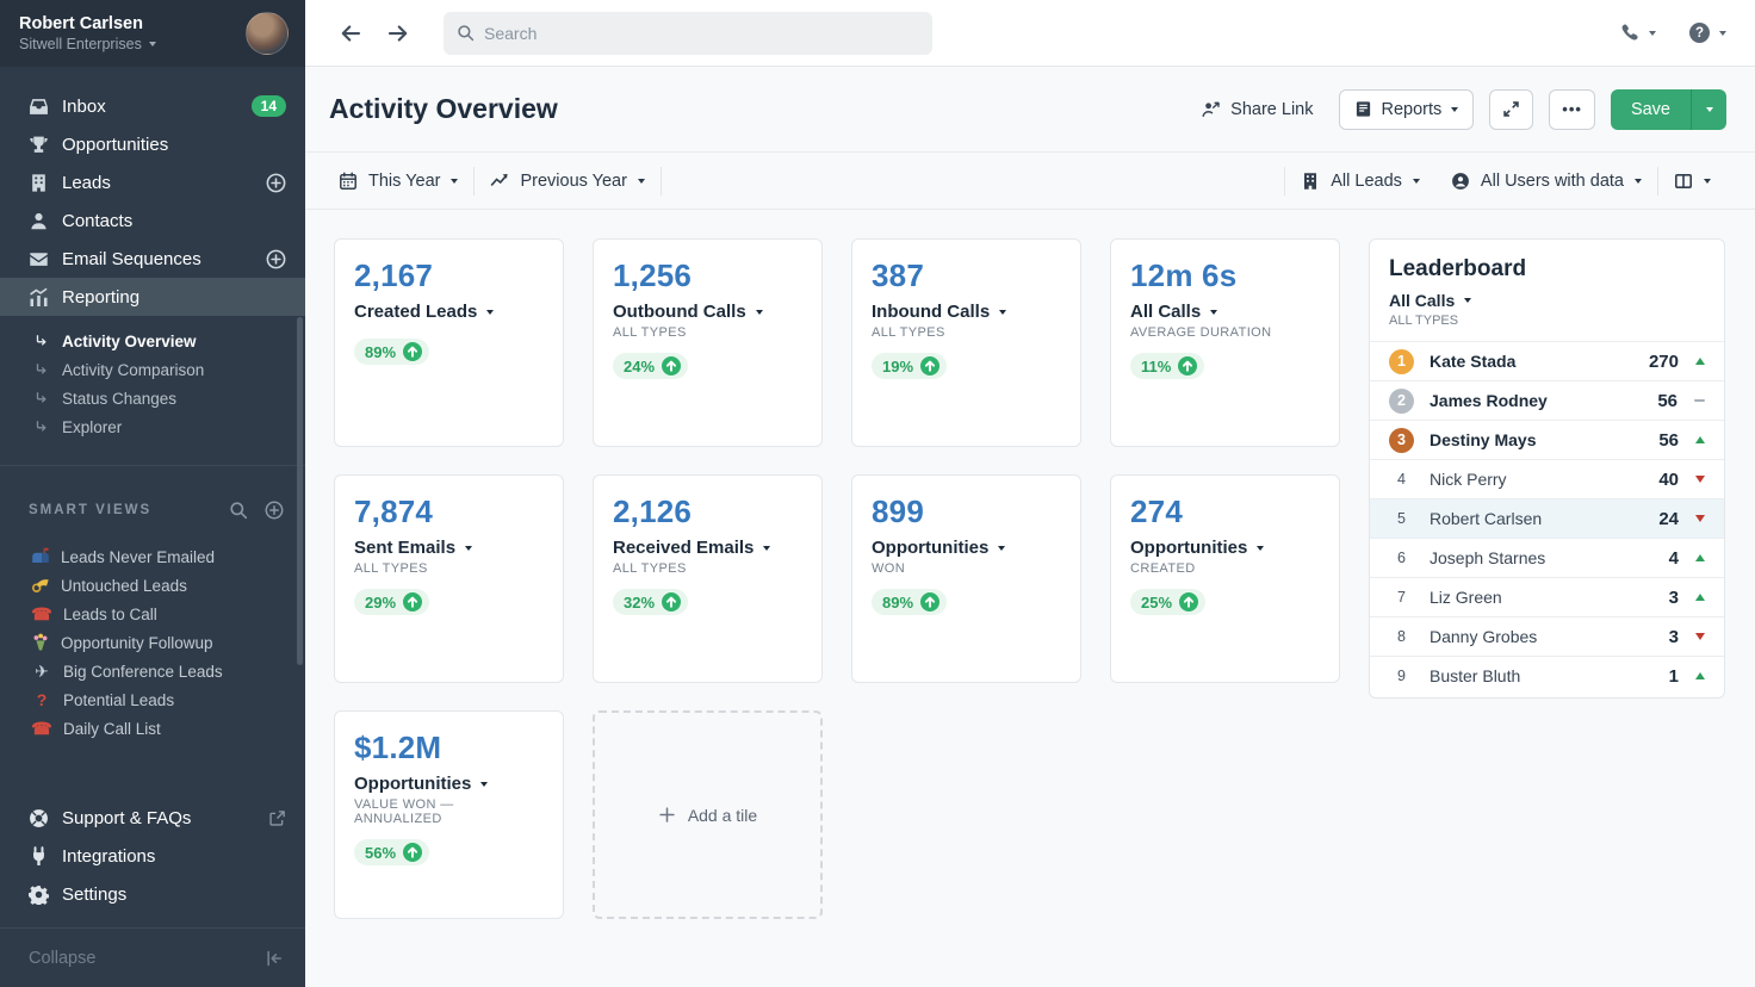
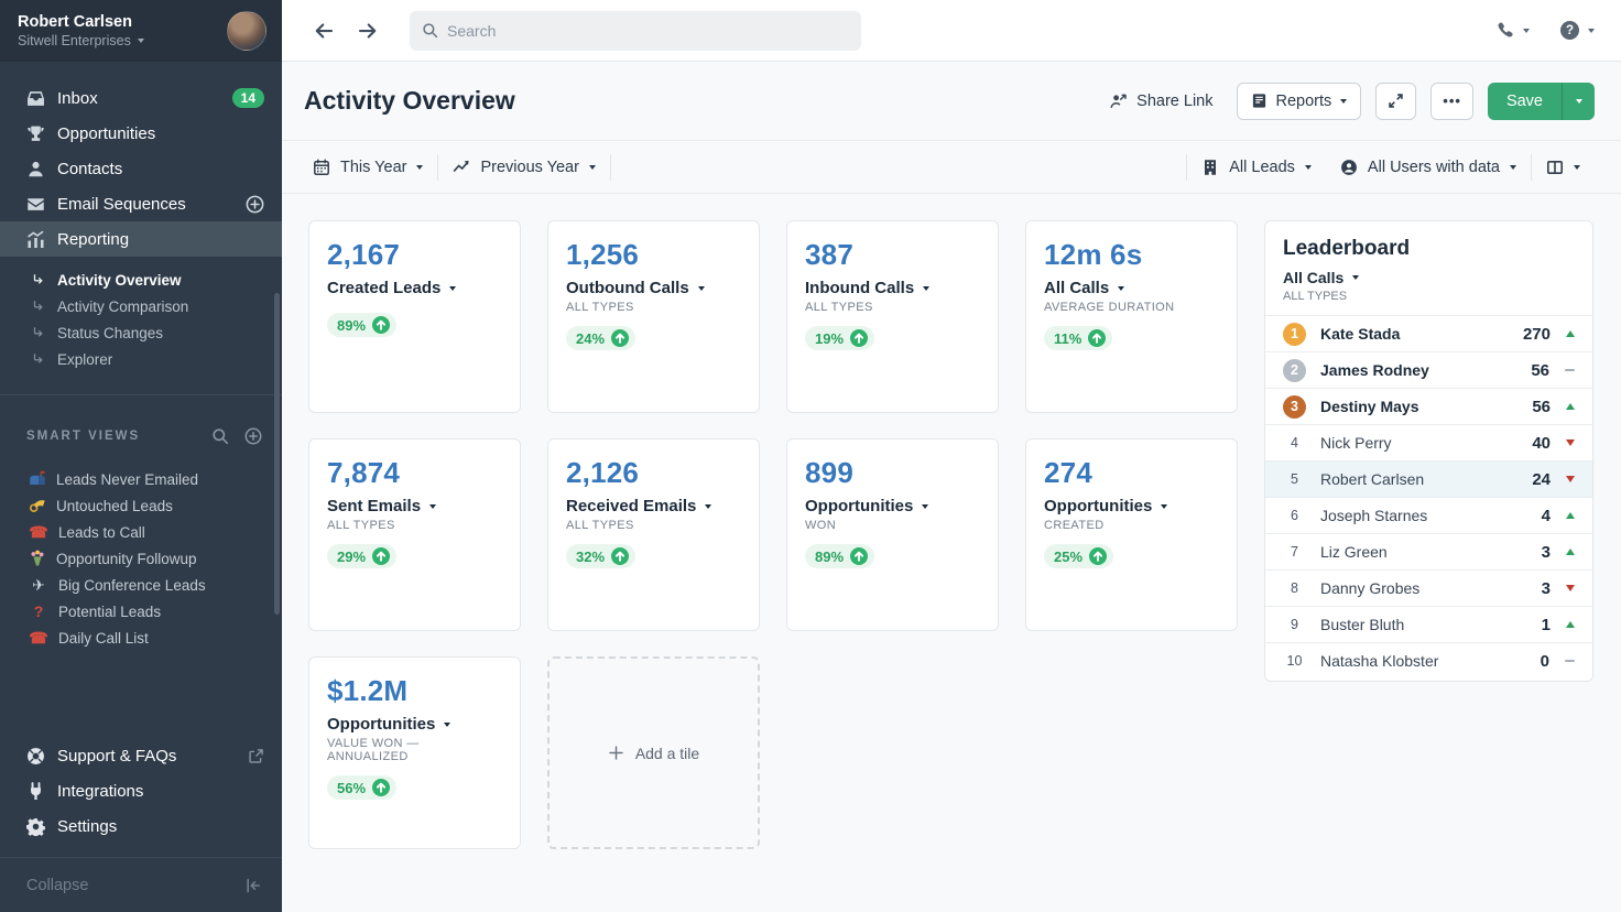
  Robert Carlsen
  Sitwell Enterprises
  Inbox
  14
  Opportunities
- Leads
  Contacts
  Email Sequences
  Reporting
  Activity Overview
  Activity Comparison
  Status Changes
  Explorer
  SMART VIEWS
  Leads Never Emailed
  Untouched Leads
  ☎
  Leads to Call
  Opportunity Followup
  ✈
  Big Conference Leads
  ?
  Potential Leads
  ☎
  Daily Call List
  Support & FAQs
  Integrations
  Settings
  Collapse
  Search
  ?
  Activity Overview
  Share Link
  Reports
  •••
  Save
  This Year
  Previous Year
  All Leads
  All Users with data
  2,167
  Created Leads
  89%
  1,256
  Outbound Calls
  ALL TYPES
  24%
  387
  Inbound Calls
  ALL TYPES
  19%
  12m 6s
  All Calls
  AVERAGE DURATION
  11%
  7,874
  Sent Emails
  ALL TYPES
  29%
  2,126
  Received Emails
  ALL TYPES
  32%
  899
  Opportunities
  WON
  89%
  274
  Opportunities
  CREATED
  25%
  $1.2M
  Opportunities
  VALUE WON — ANNUALIZED
  56%
  Add a tile
  Leaderboard
  All Calls
  ALL TYPES
  1
  Kate Stada
  270
  2
  James Rodney
  56
  3
  Destiny Mays
  56
  4
  Nick Perry
  40
  5
  Robert Carlsen
  24
  6
  Joseph Starnes
  4
  7
  Liz Green
  3
  8
  Danny Grobes
  3
  9
  Buster Bluth
  1
+ 10
+ Natasha Klobster
+ 0
